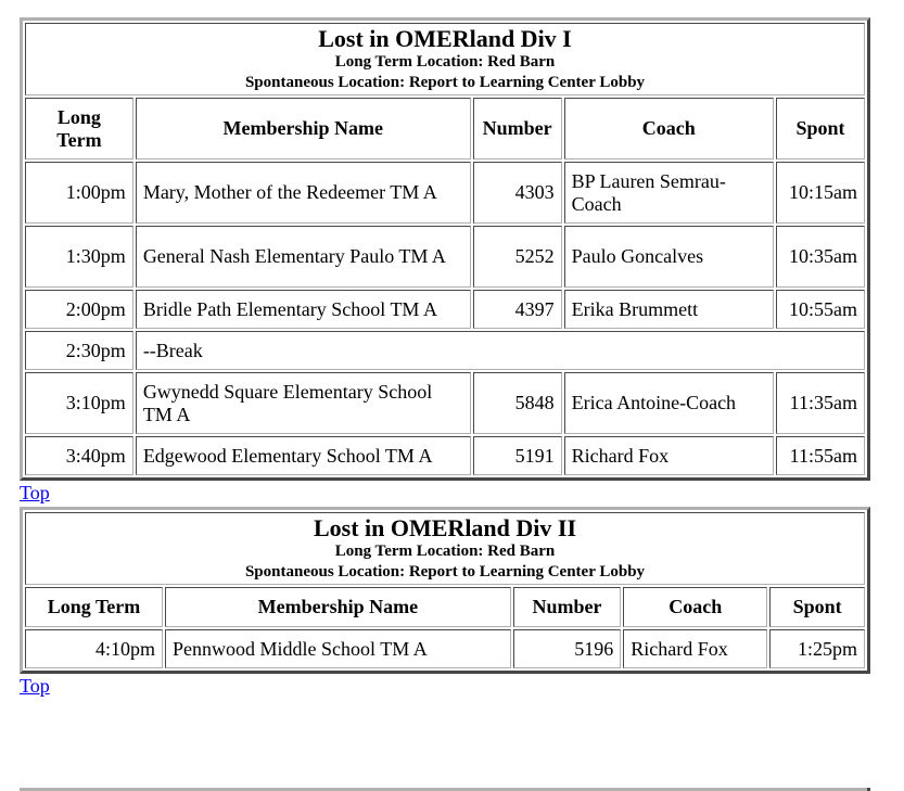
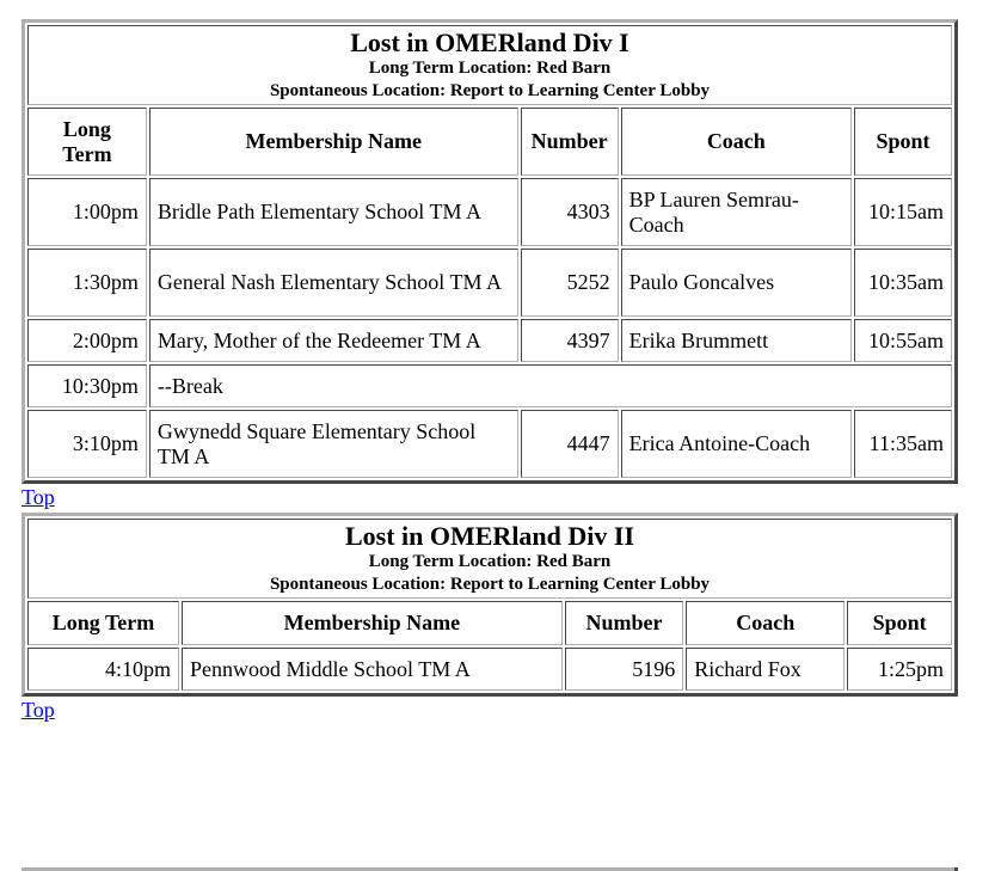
  Lost in OMERland Div I Long Term Location: Red Barn Spontaneous Location: Report to Learning Center Lobby
  Long Term	Membership Name	Number	Coach	Spont
- 1:00pm	Mary, Mother of the Redeemer TM A	4303	BP Lauren Semrau-Coach	10:15am
+ 1:00pm	Bridle Path Elementary School TM A	4303	BP Lauren Semrau-Coach	10:15am
- 1:30pm	General Nash Elementary Paulo TM A	5252	Paulo Goncalves	10:35am
+ 1:30pm	General Nash Elementary School TM A	5252	Paulo Goncalves	10:35am
- 2:00pm	Bridle Path Elementary School TM A	4397	Erika Brummett	10:55am
+ 2:00pm	Mary, Mother of the Redeemer TM A	4397	Erika Brummett	10:55am
- 2:30pm	--Break
+ 10:30pm	--Break
- 3:10pm	Gwynedd Square Elementary School TM A	5848	Erica Antoine-Coach	11:35am
+ 3:10pm	Gwynedd Square Elementary School TM A	4447	Erica Antoine-Coach	11:35am
- 3:40pm	Edgewood Elementary School TM A	5191	Richard Fox	11:55am
  Top
  Lost in OMERland Div II Long Term Location: Red Barn Spontaneous Location: Report to Learning Center Lobby
  Long Term	Membership Name	Number	Coach	Spont
  4:10pm	Pennwood Middle School TM A	5196	Richard Fox	1:25pm
  Top
